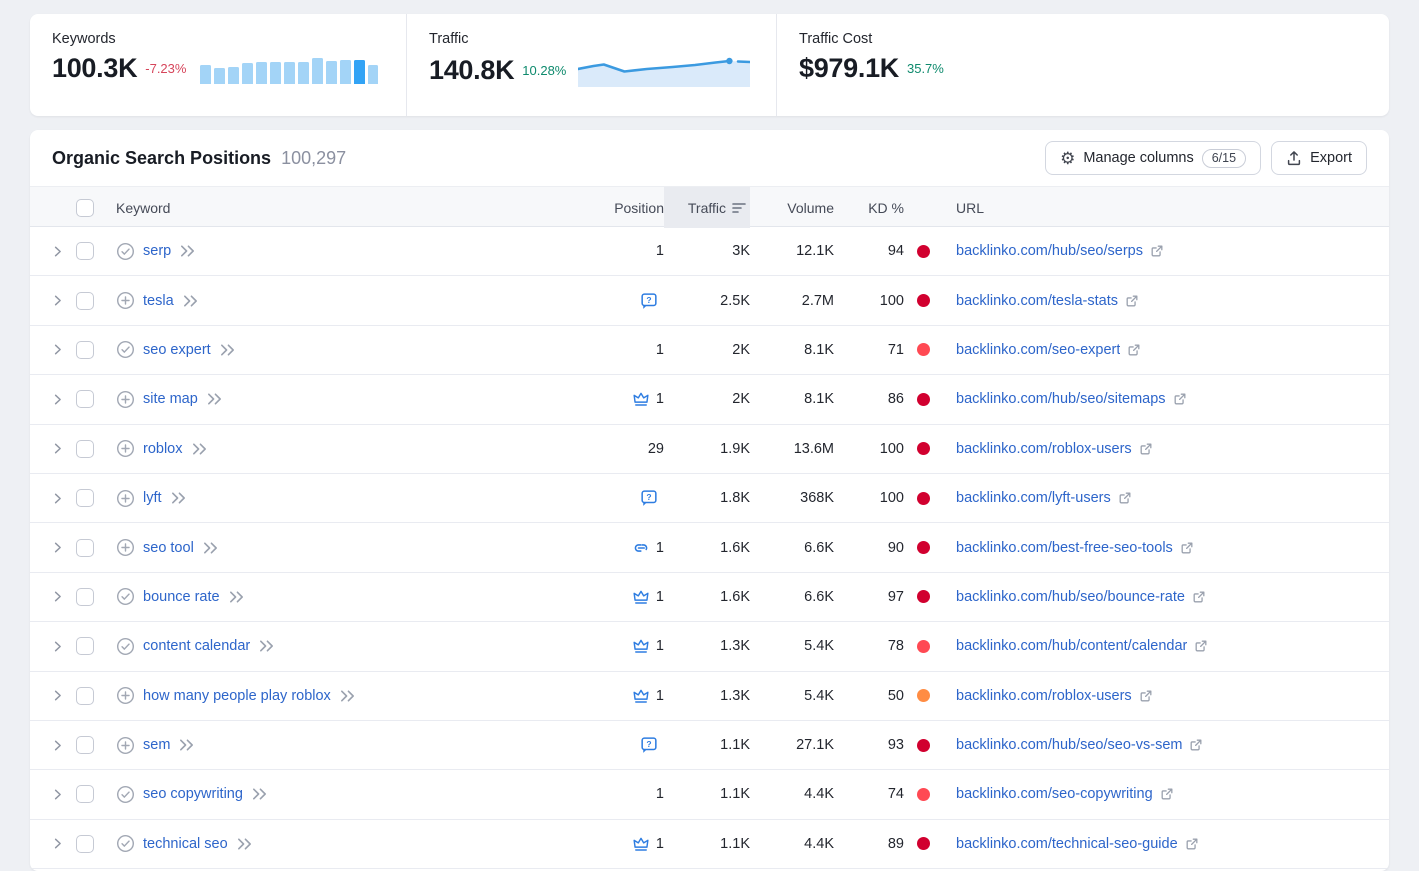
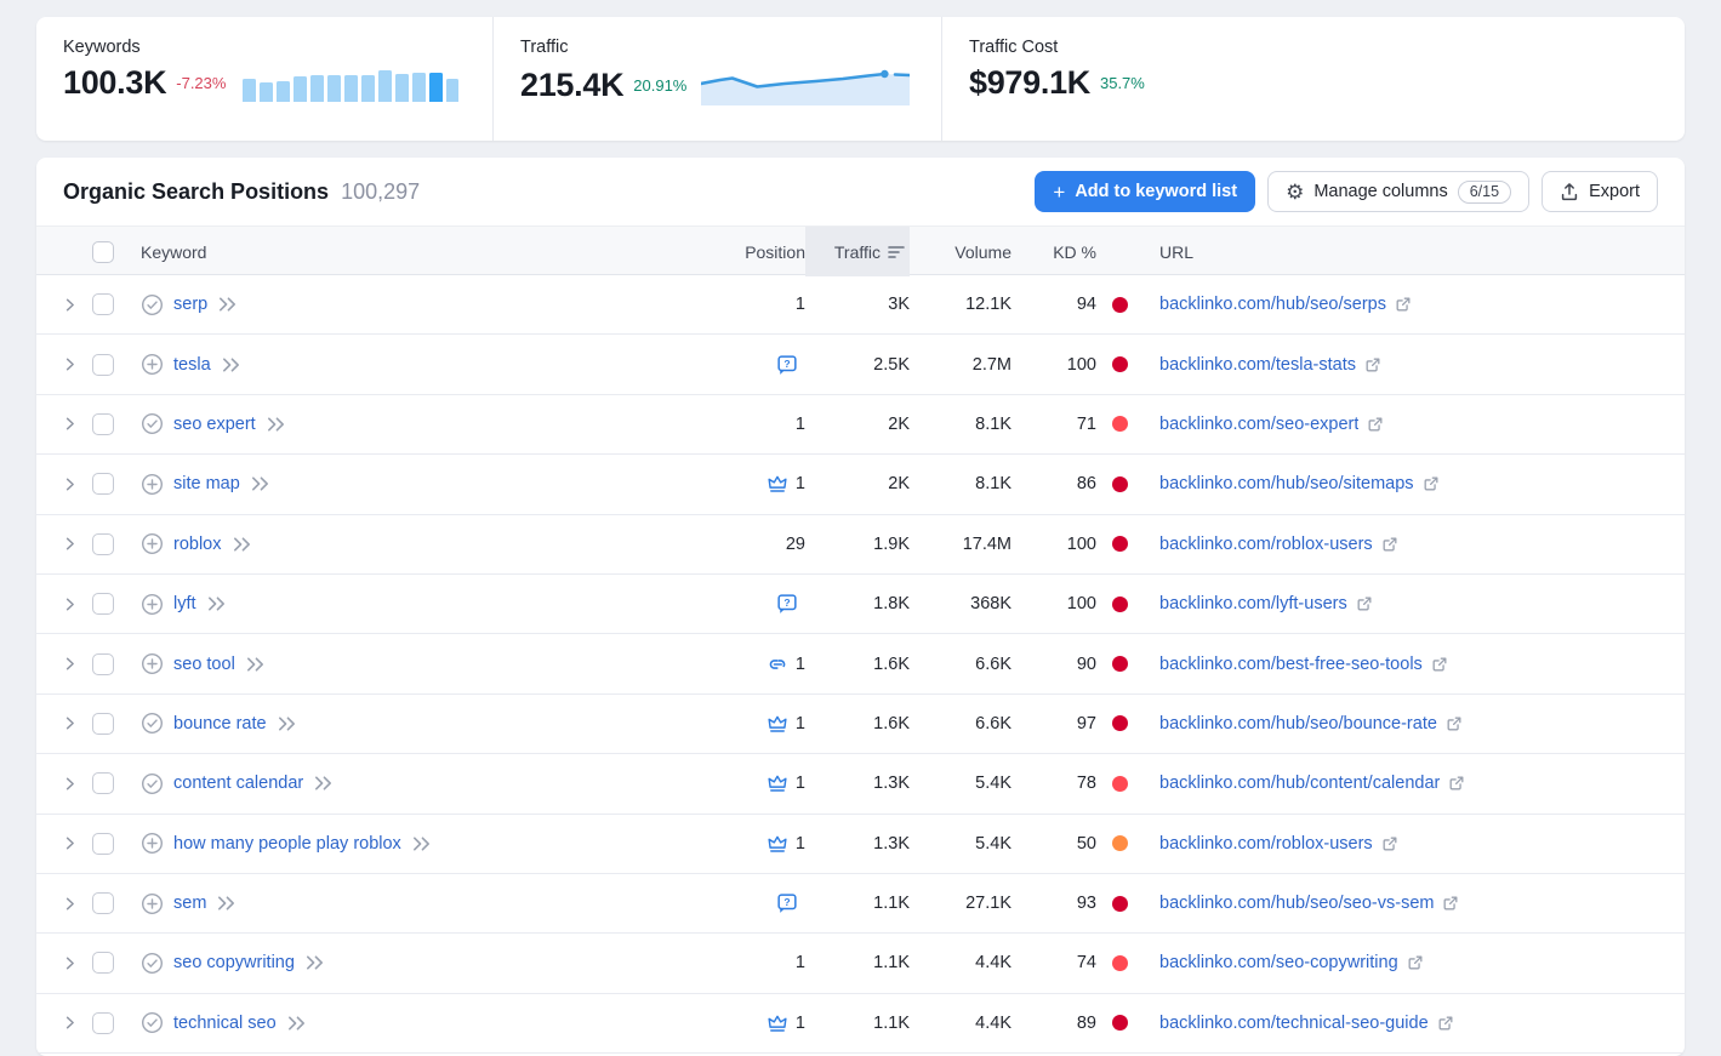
  Keywords
  100.3K
  -7.23%
  Traffic
- 140.8K
+ 215.4K
- 10.28%
+ 20.91%
  Traffic Cost
  $979.1K
  35.7%
  Organic Search Positions
  100,297
+ +
+ Add to keyword list
  ⚙
  Manage columns
  6/15
  Export
  Keyword
  Position
  Traffic
  Volume
  KD %
  URL
  serp
  1
  3K
  12.1K
  94
  backlinko.com/hub/seo/serps
  tesla
  ?
  2.5K
  2.7M
  100
  backlinko.com/tesla-stats
  seo expert
  1
  2K
  8.1K
  71
  backlinko.com/seo-expert
  site map
  1
  2K
  8.1K
  86
  backlinko.com/hub/seo/sitemaps
  roblox
  29
  1.9K
- 13.6M
+ 17.4M
  100
  backlinko.com/roblox-users
  lyft
  ?
  1.8K
  368K
  100
  backlinko.com/lyft-users
  seo tool
  1
  1.6K
  6.6K
  90
  backlinko.com/best-free-seo-tools
  bounce rate
  1
  1.6K
  6.6K
  97
  backlinko.com/hub/seo/bounce-rate
  content calendar
  1
  1.3K
  5.4K
  78
  backlinko.com/hub/content/calendar
  how many people play roblox
  1
  1.3K
  5.4K
  50
  backlinko.com/roblox-users
  sem
  ?
  1.1K
  27.1K
  93
  backlinko.com/hub/seo/seo-vs-sem
  seo copywriting
  1
  1.1K
  4.4K
  74
  backlinko.com/seo-copywriting
  technical seo
  1
  1.1K
  4.4K
  89
  backlinko.com/technical-seo-guide
